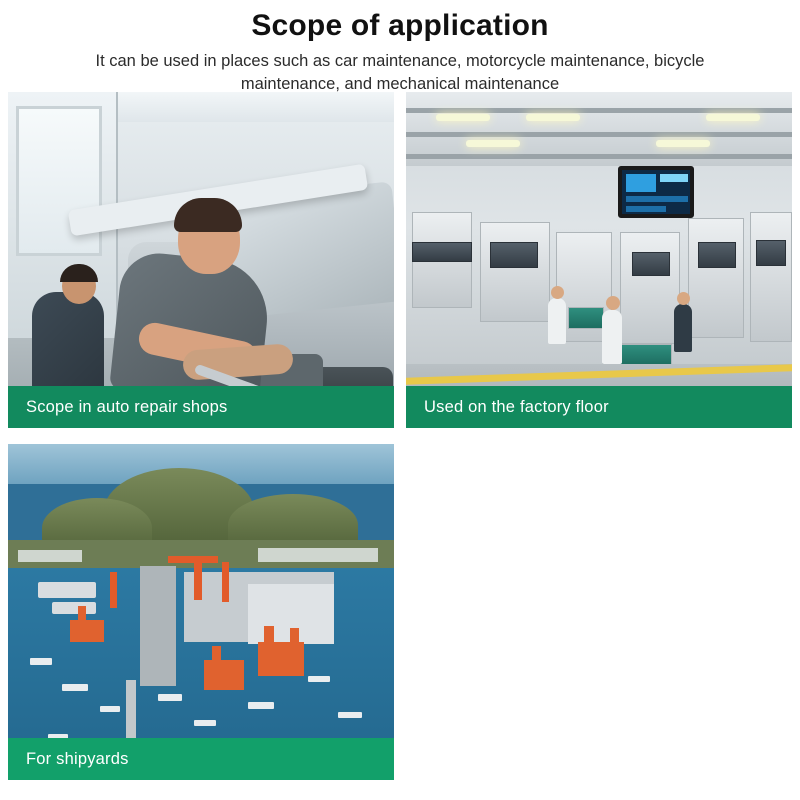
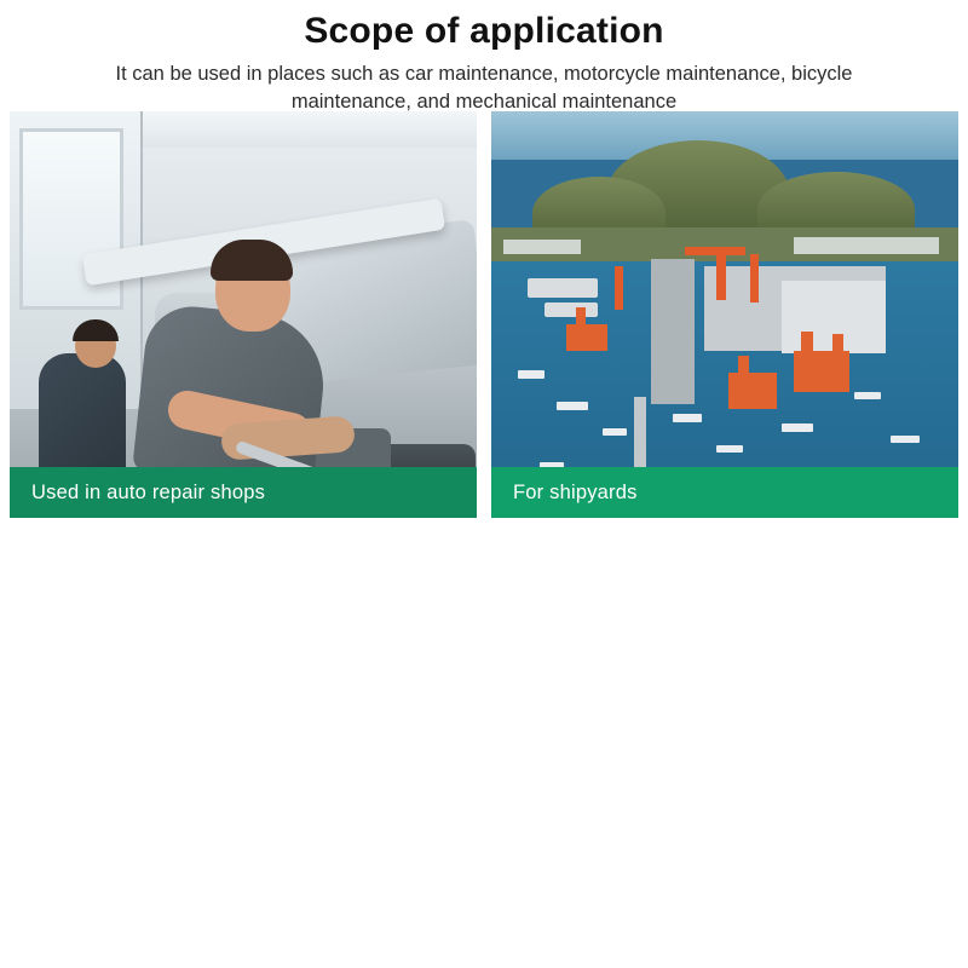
  Scope of application
  It can be used in places such as car maintenance, motorcycle maintenance, bicycle maintenance, and mechanical maintenance
- Scope in auto repair shops
+ Used in auto repair shops
- Used on the factory floor
  For shipyards
